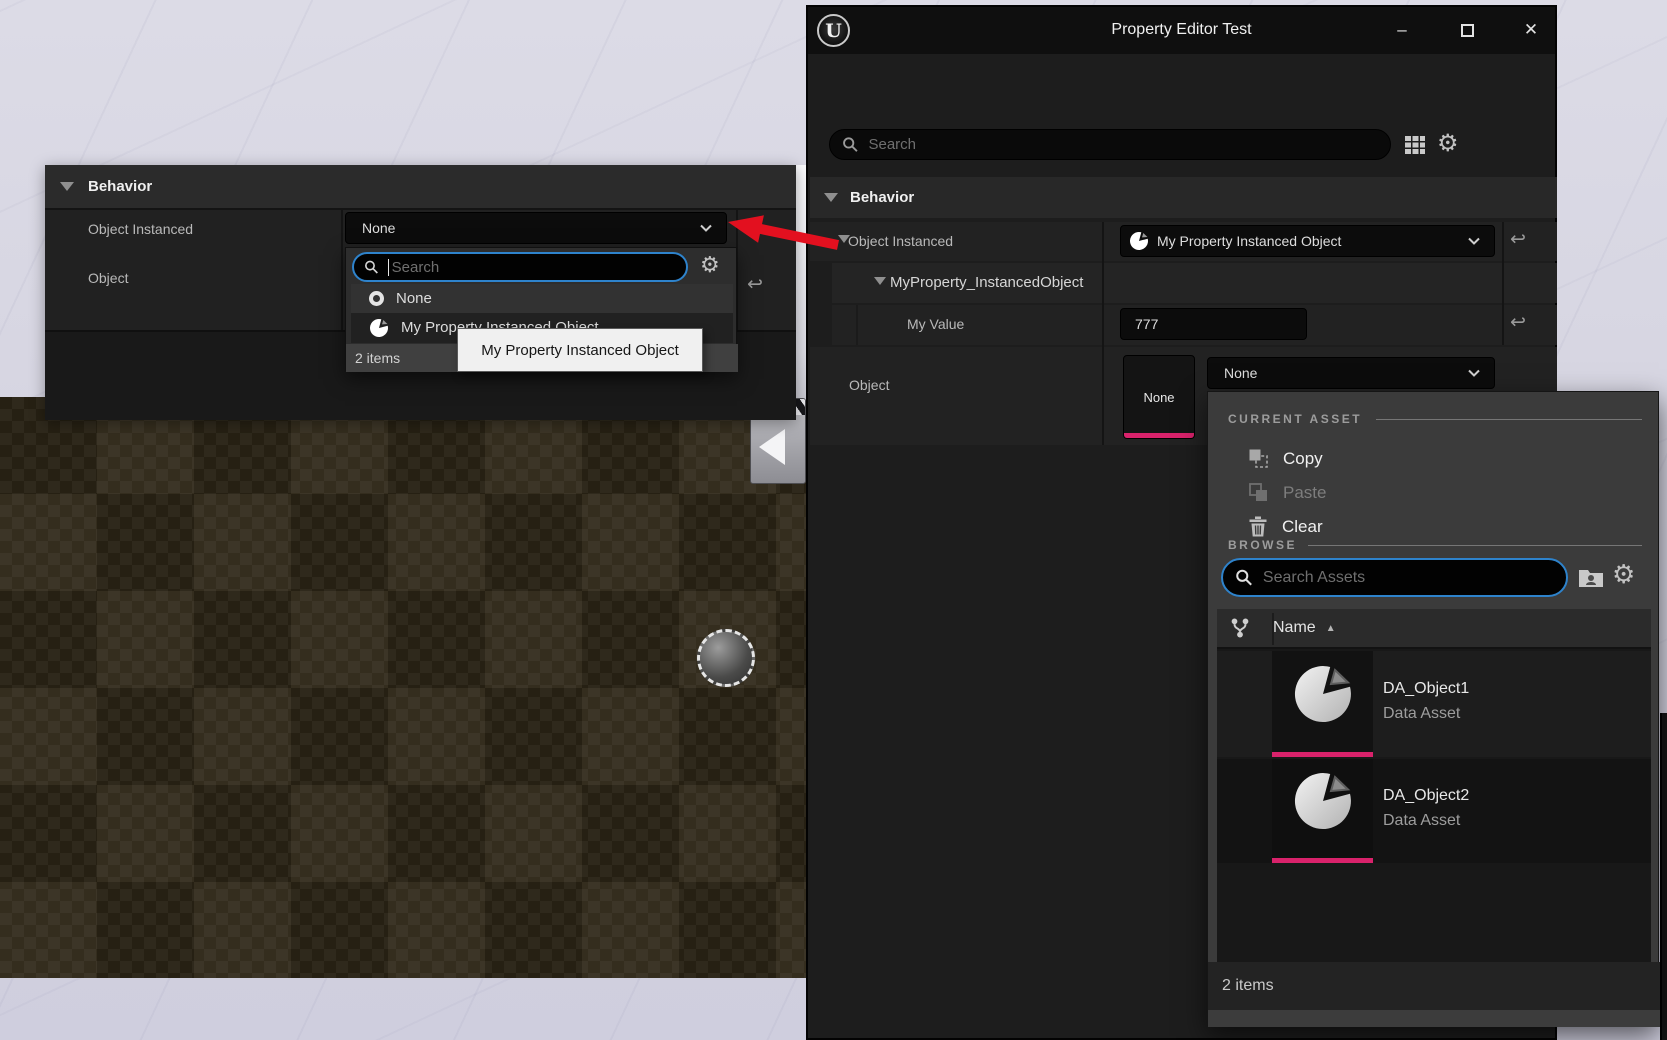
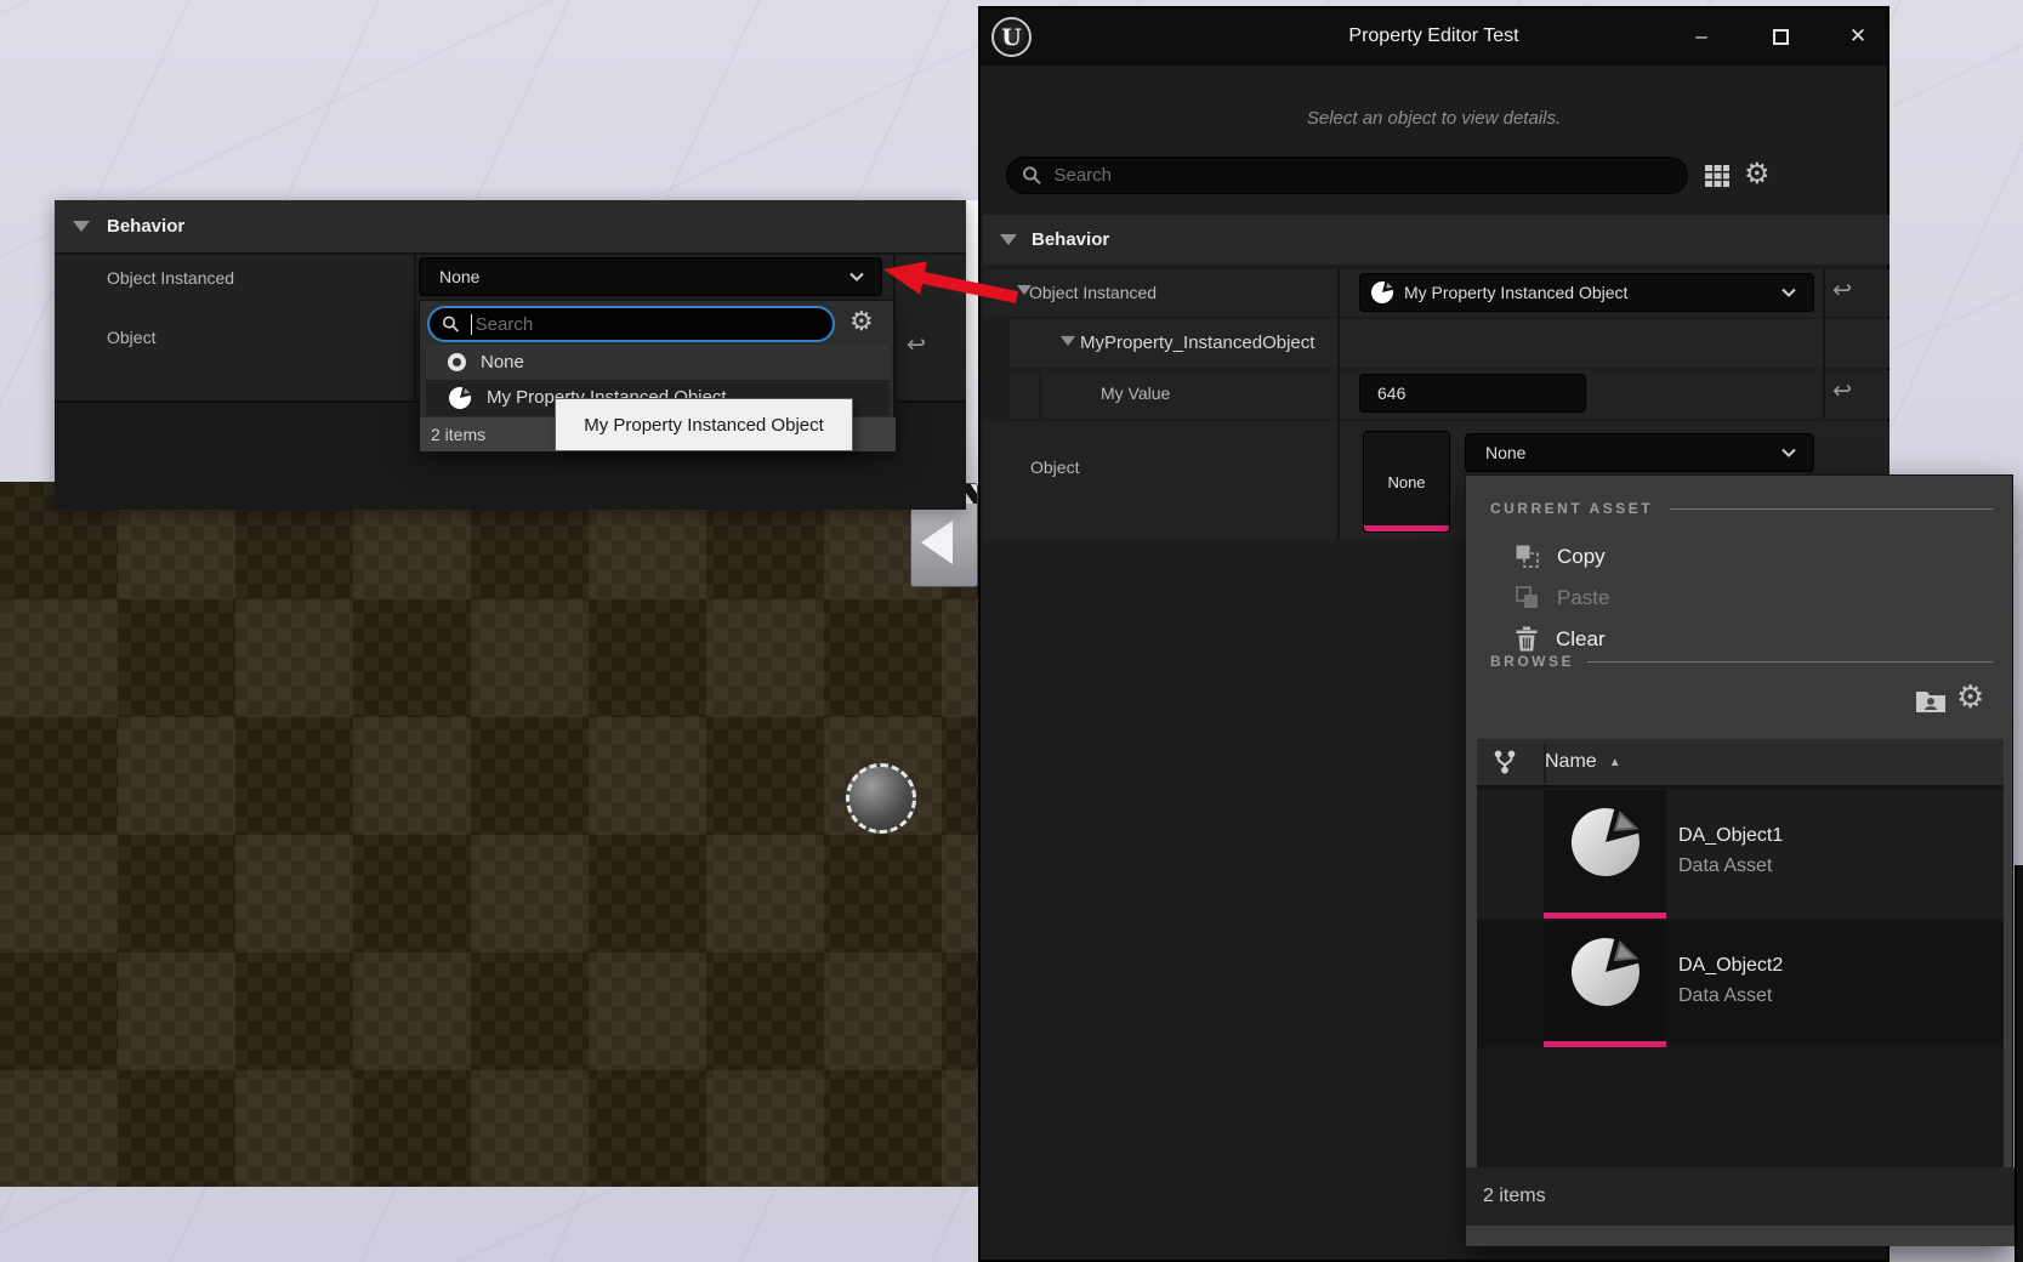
  Behavior
  Object Instanced
  Object
  None
  ↩
  Search
  ⚙
  None
  2 items
  My Property Instanced Object
  U
  Property Editor Test
  –
  ✕
+ Select an object to view details.
  Search
  ⚙
  Behavior
  Object Instanced
  My Property Instanced Object
  ↩
  MyProperty_InstancedObject
  My Value
- 777
+ 646
  ↩
  Object
  None
  None
  CURRENT ASSET
  Copy
  Paste
  Clear
  BROWSE
- Search Assets
  ⚙
  Name
  ▲
  DA_Object1
  Data Asset
  DA_Object2
  Data Asset
  2 items
